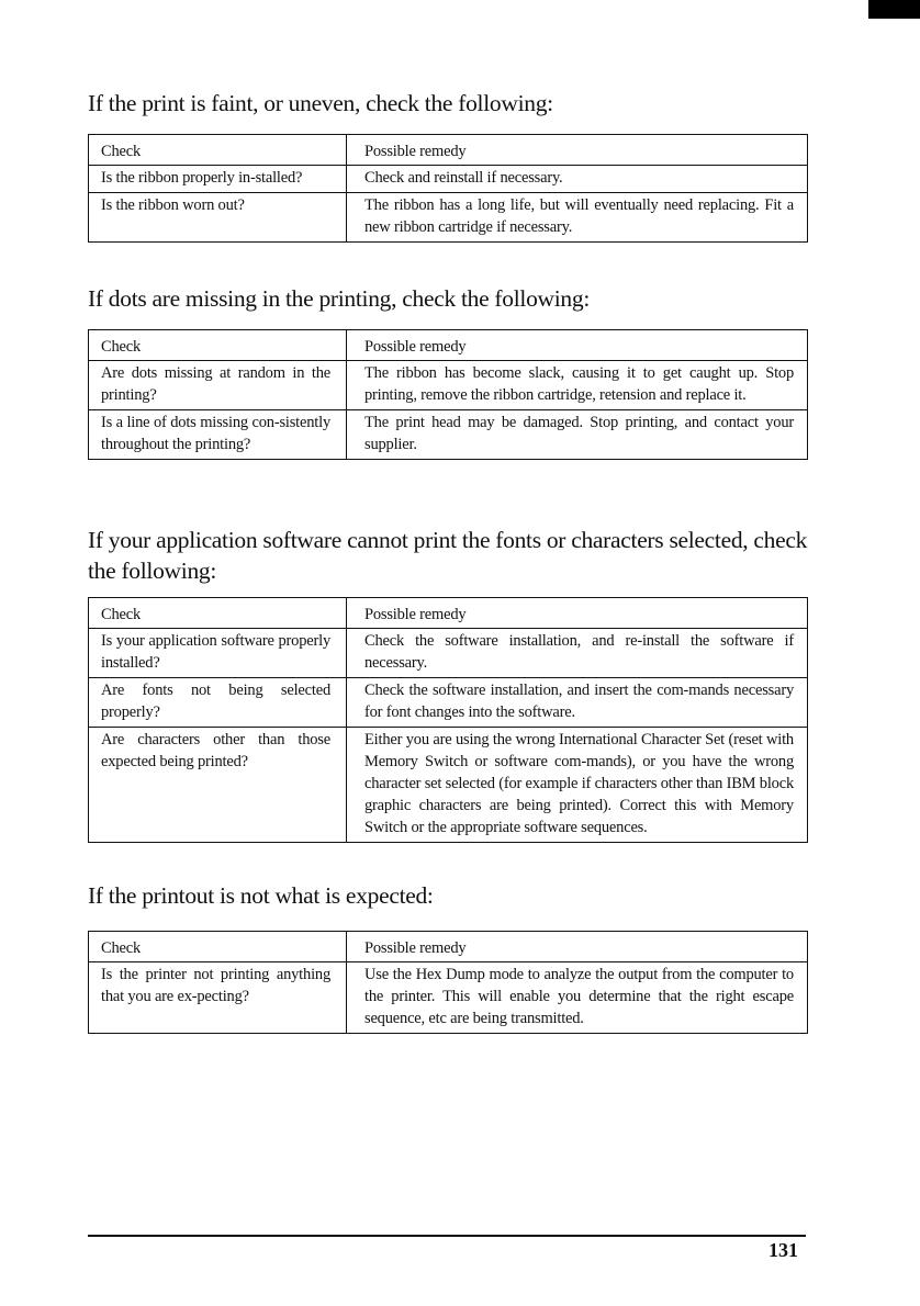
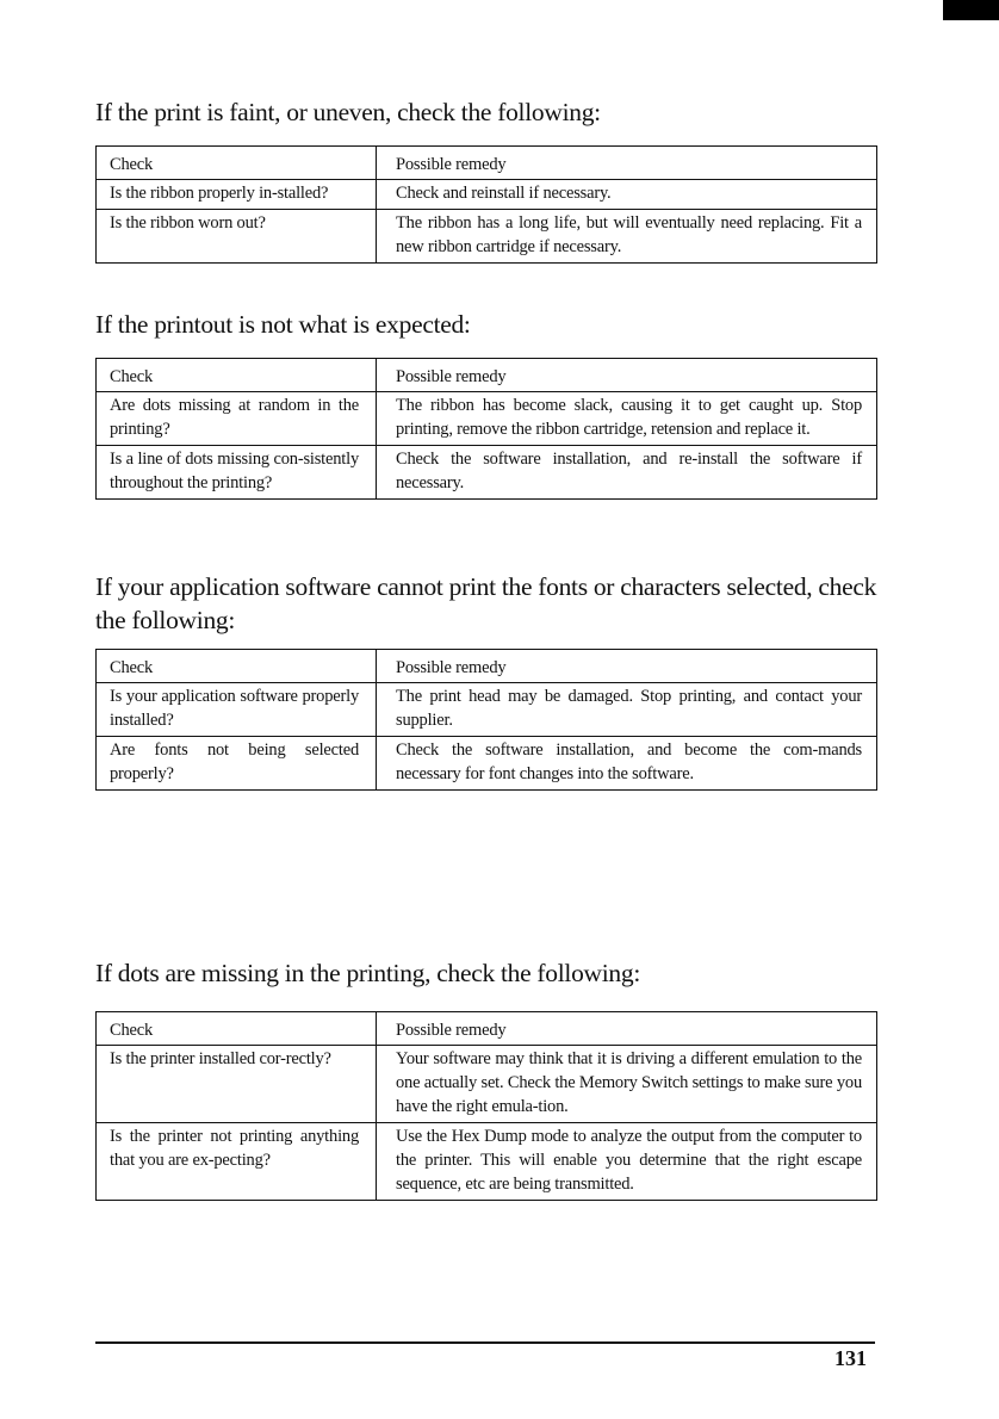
  If the print is faint, or uneven, check the following:
  Check	Possible remedy
  Is the ribbon properly in-stalled?	Check and reinstall if necessary.
  Is the ribbon worn out?	The ribbon has a long life, but will eventually need replacing. Fit a new ribbon cartridge if necessary.
- If dots are missing in the printing, check the following:
+ If the printout is not what is expected:
  Check	Possible remedy
  Are dots missing at random in the printing?	The ribbon has become slack, causing it to get caught up. Stop printing, remove the ribbon cartridge, retension and replace it.
- Is a line of dots missing con-sistently throughout the printing?	The print head may be damaged. Stop printing, and contact your supplier.
+ Is a line of dots missing con-sistently throughout the printing?	Check the software installation, and re-install the software if necessary.
  If your application software cannot print the fonts or characters selected, check the following:
  Check	Possible remedy
- Is your application software properly installed?	Check the software installation, and re-install the software if necessary.
+ Is your application software properly installed?	The print head may be damaged. Stop printing, and contact your supplier.
- Are fonts not being selected properly?	Check the software installation, and insert the com-mands necessary for font changes into the software.
+ Are fonts not being selected properly?	Check the software installation, and become the com-mands necessary for font changes into the software.
- Are characters other than those expected being printed?	Either you are using the wrong International Character Set (reset with Memory Switch or software com-mands), or you have the wrong character set selected (for example if characters other than IBM block graphic characters are being printed). Correct this with Memory Switch or the appropriate software sequences.
- If the printout is not what is expected:
+ If dots are missing in the printing, check the following:
  Check	Possible remedy
+ Is the printer installed cor-rectly?	Your software may think that it is driving a different emulation to the one actually set. Check the Memory Switch settings to make sure you have the right emula-tion.
  Is the printer not printing anything that you are ex-pecting?	Use the Hex Dump mode to analyze the output from the computer to the printer. This will enable you determine that the right escape sequence, etc are being transmitted.
  131
